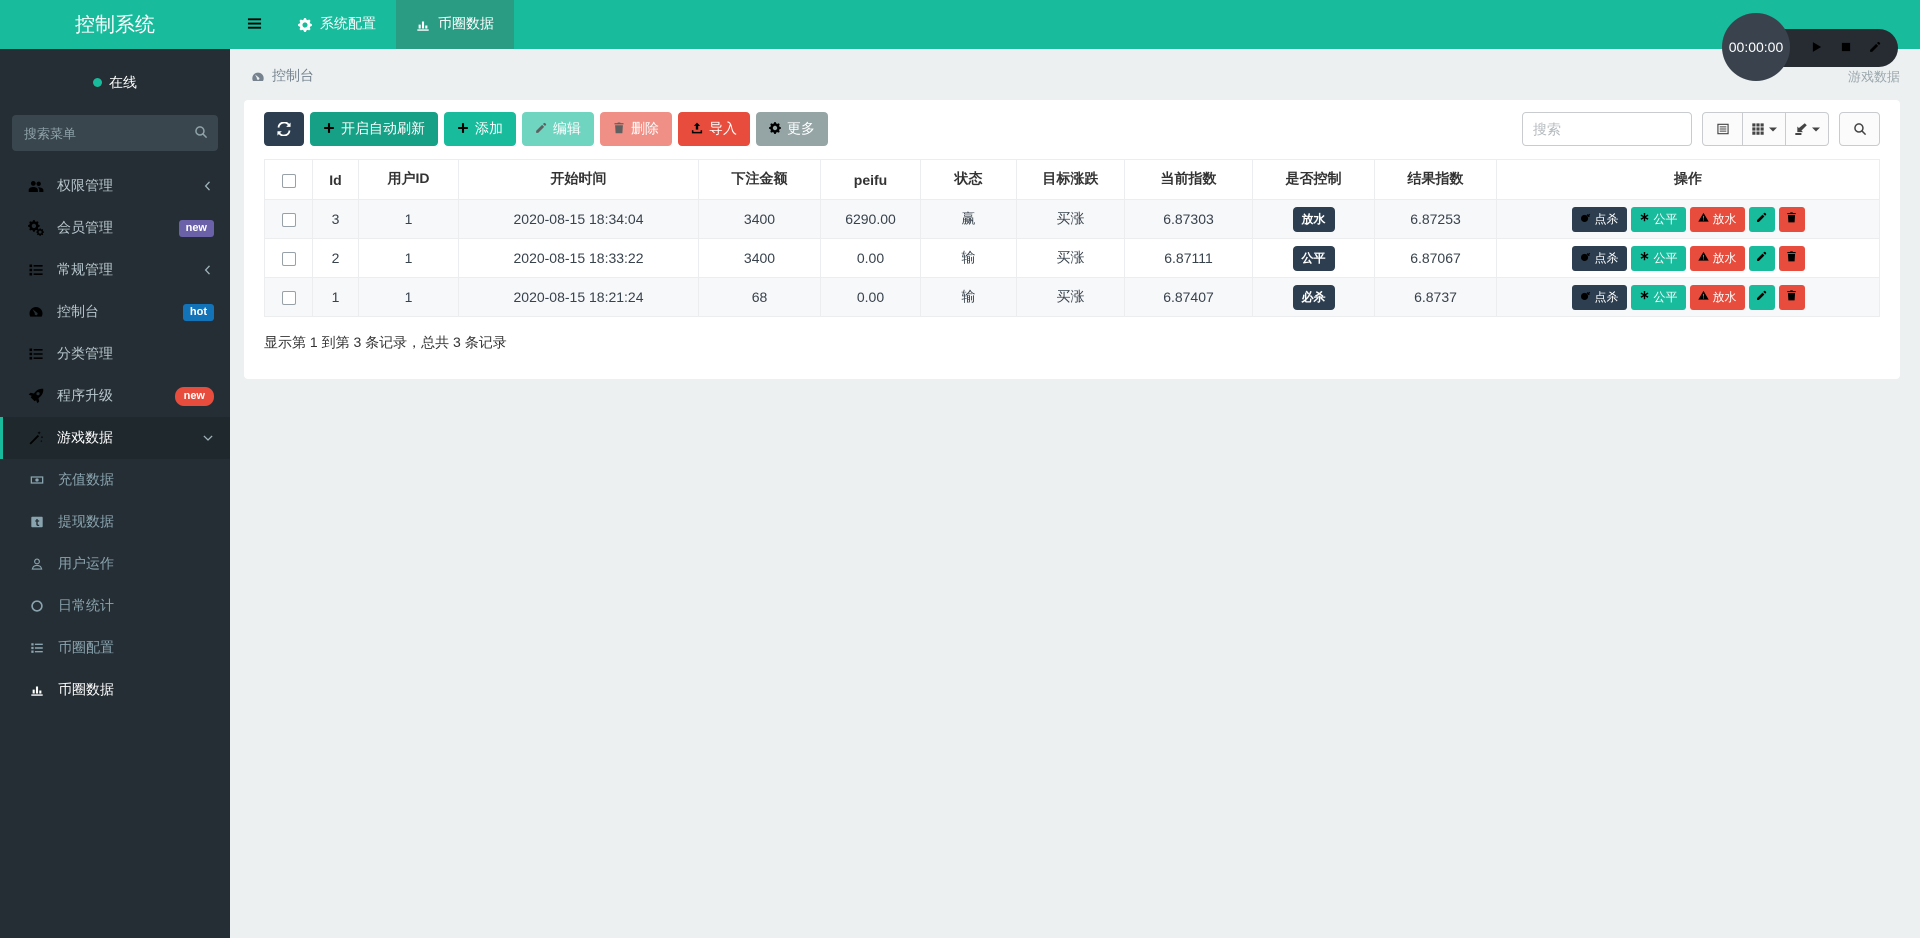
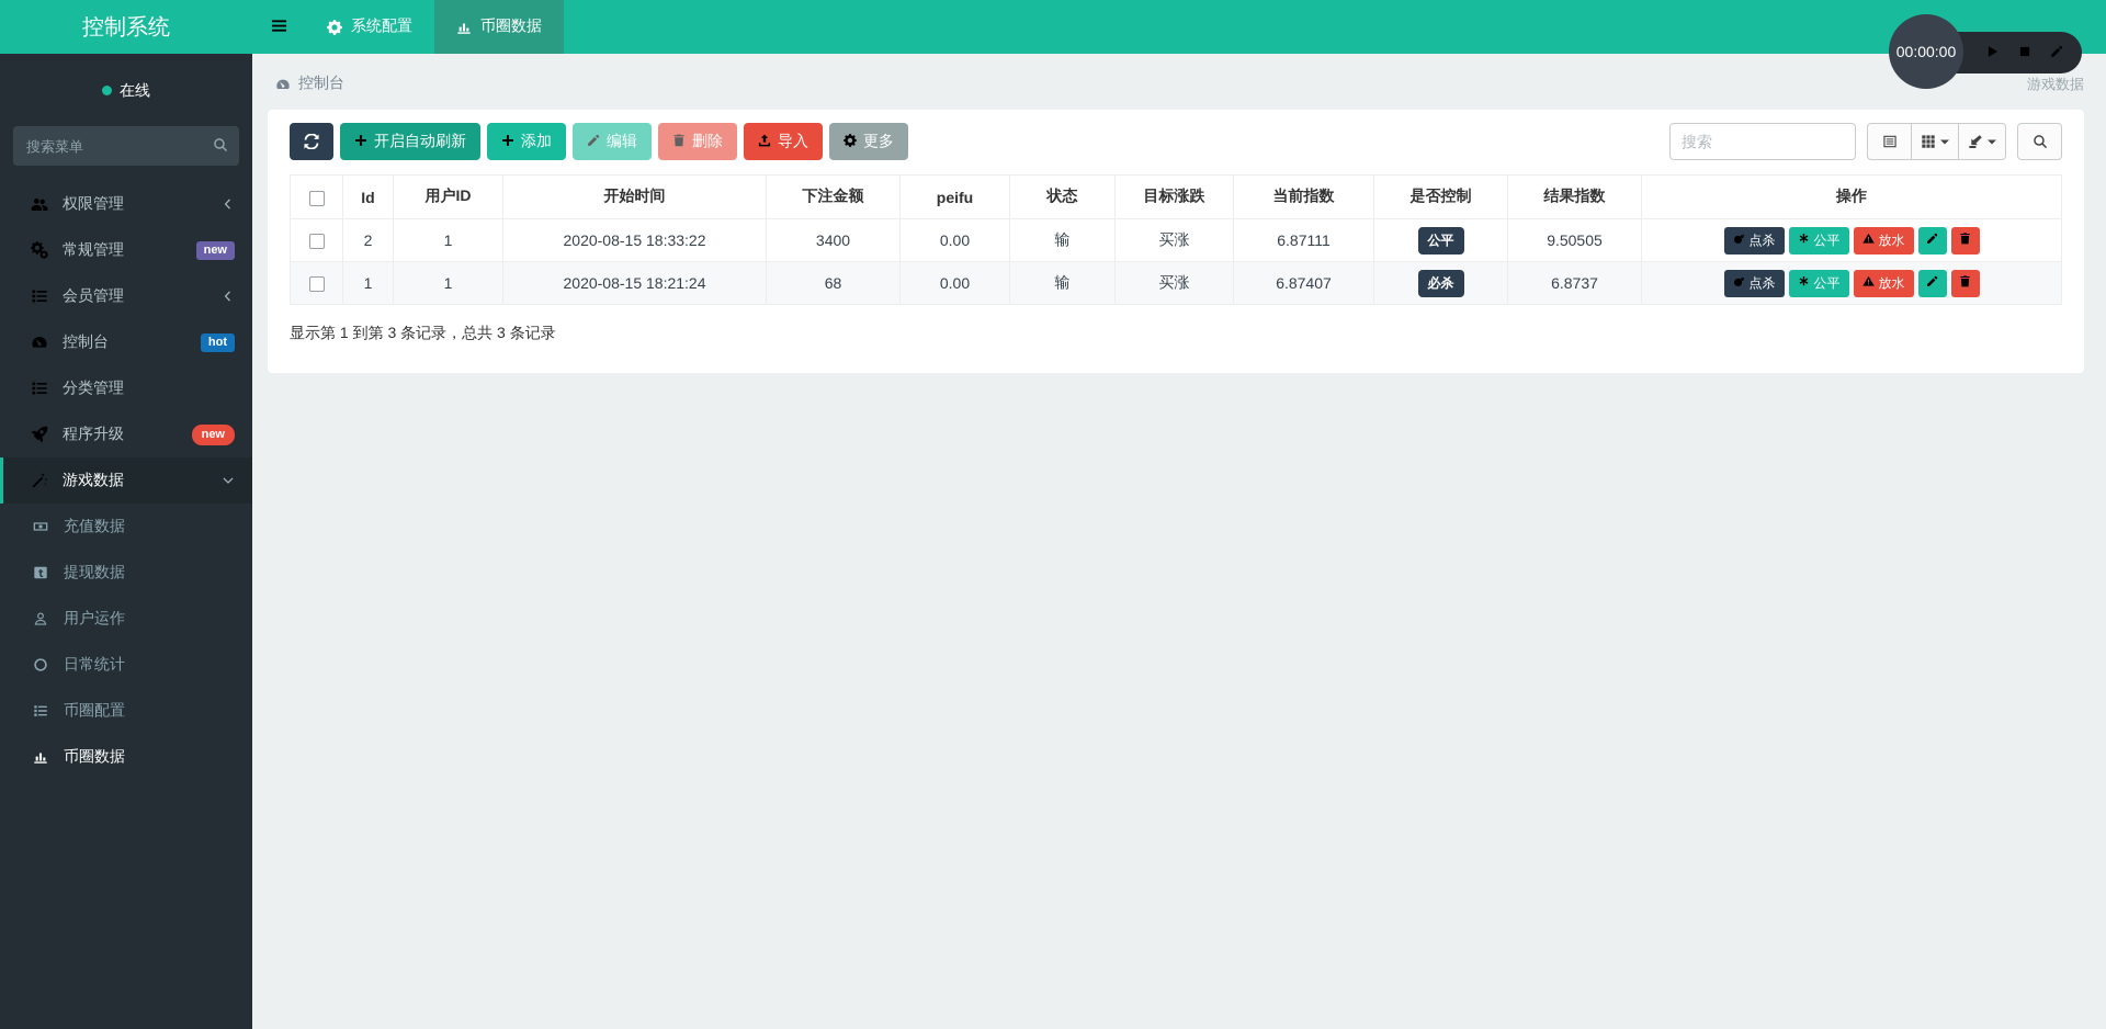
  控制系统
  系统配置
  币圈数据
  00:00:00
  在线
  搜索菜单
  权限管理
- 会员管理
+ 常规管理
  new
- 常规管理
+ 会员管理
  控制台
  hot
  分类管理
  程序升级
  new
  游戏数据
  充值数据
  提现数据
  用户运作
  日常统计
  币圈配置
  币圈数据
  控制台
  游戏数据
  开启自动刷新
  添加
  编辑
  删除
  导入
  更多
  搜索
  	Id	用户ID	开始时间	下注金额	peifu	状态	目标涨跌	当前指数	是否控制	结果指数	操作
- 	3	1	2020-08-15 18:34:04	3400	6290.00	赢	买涨	6.87303	放水	6.87253	点杀 公平 放水
- 	2	1	2020-08-15 18:33:22	3400	0.00	输	买涨	6.87111	公平	6.87067	点杀 公平 放水
+ 	2	1	2020-08-15 18:33:22	3400	0.00	输	买涨	6.87111	公平	9.50505	点杀 公平 放水
  	1	1	2020-08-15 18:21:24	68	0.00	输	买涨	6.87407	必杀	6.8737	点杀 公平 放水
  显示第 1 到第 3 条记录，总共 3 条记录
